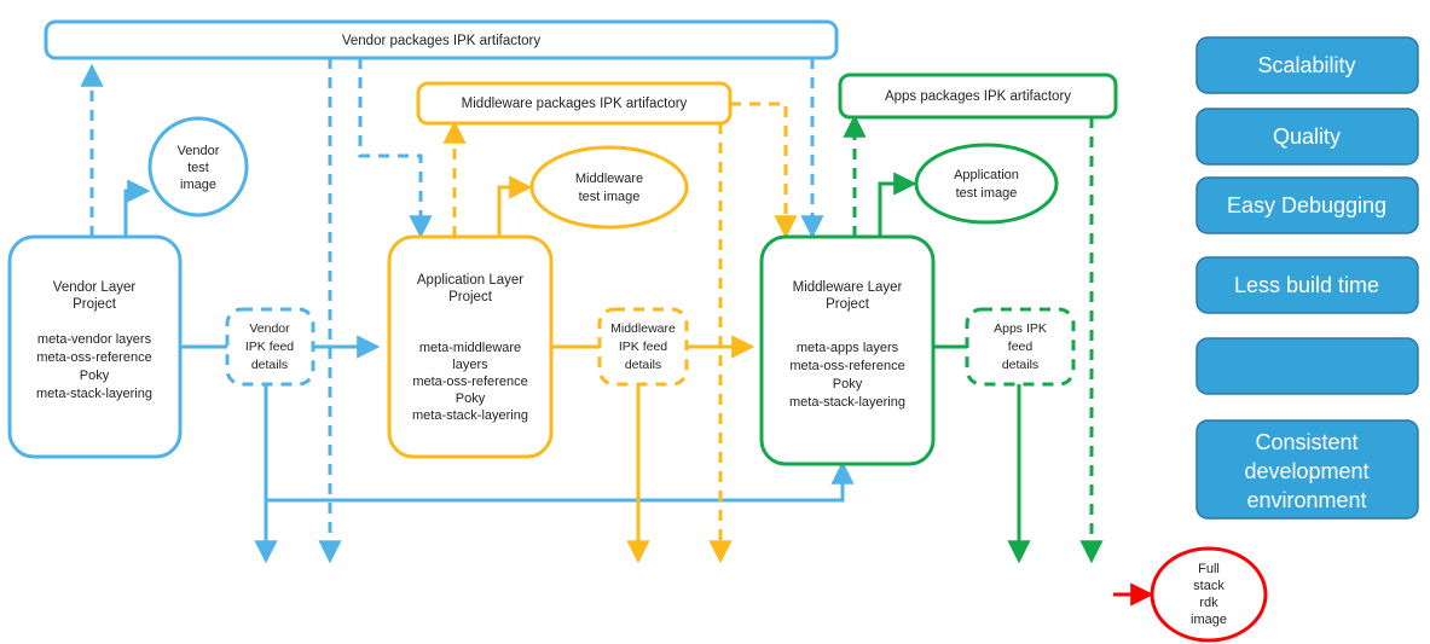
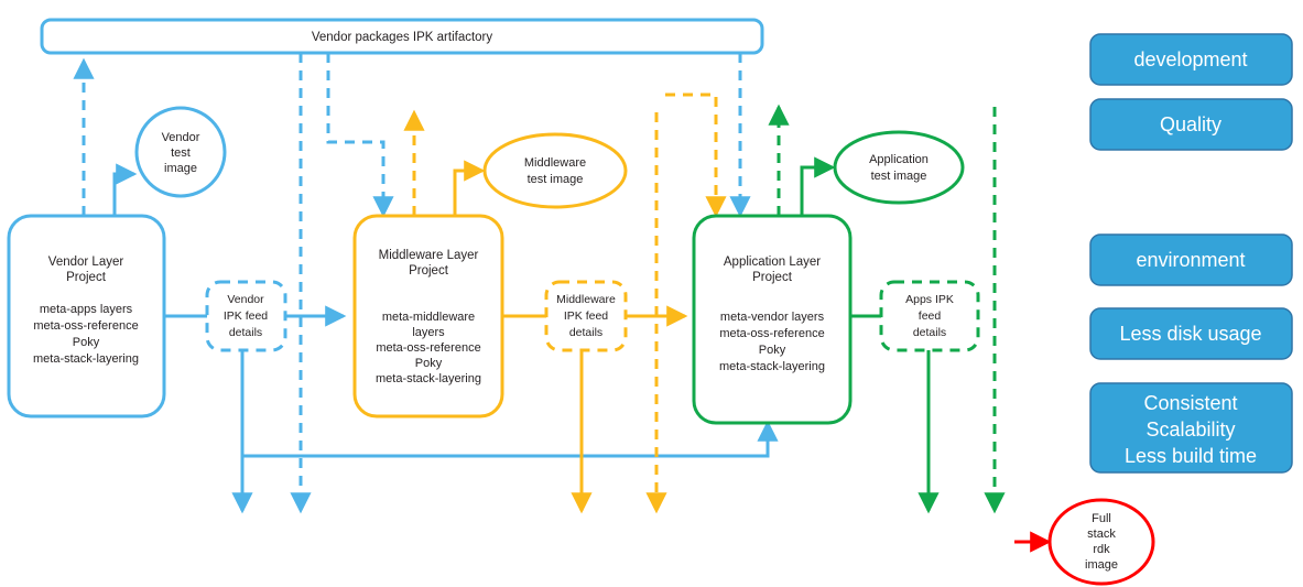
  Vendor packages IPK artifactory
- Middleware packages IPK artifactory
- Apps packages IPK artifactory
  Vendor
  test
  image
  Middleware
  test image
  Application
  test image
  Vendor Layer
  Project
- meta-vendor layers
+ meta-apps layers
  meta-oss-reference
  Poky
  meta-stack-layering
- Application Layer
+ Middleware Layer
  Project
  meta-middleware
  layers
  meta-oss-reference
  Poky
  meta-stack-layering
- Middleware Layer
+ Application Layer
  Project
- meta-apps layers
+ meta-vendor layers
  meta-oss-reference
  Poky
  meta-stack-layering
  Vendor
  IPK feed
  details
  Middleware
  IPK feed
  details
  Apps IPK
  feed
  details
  Full
  stack
  rdk
  image
- Scalability
+ development
  Quality
- Easy Debugging
- Less build time
+ environment
+ Less disk usage
  Consistent
- development
+ Scalability
- environment
+ Less build time
